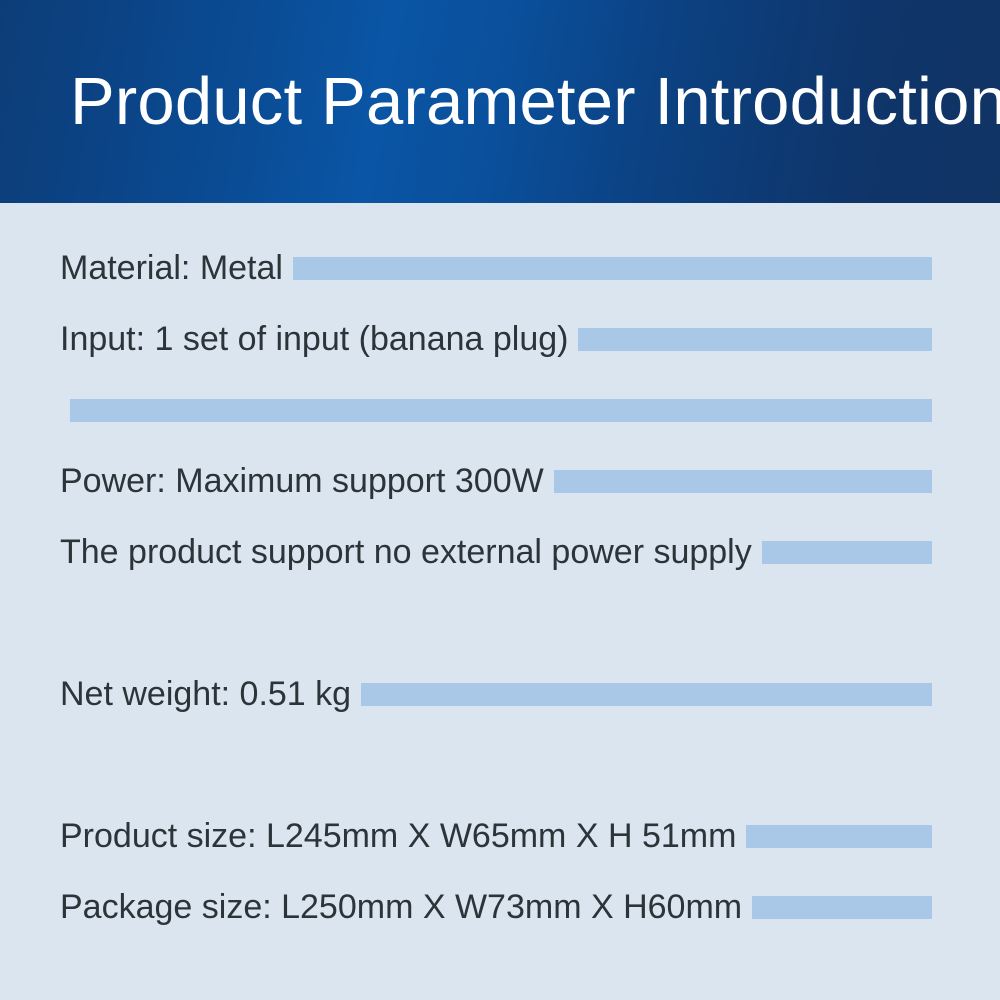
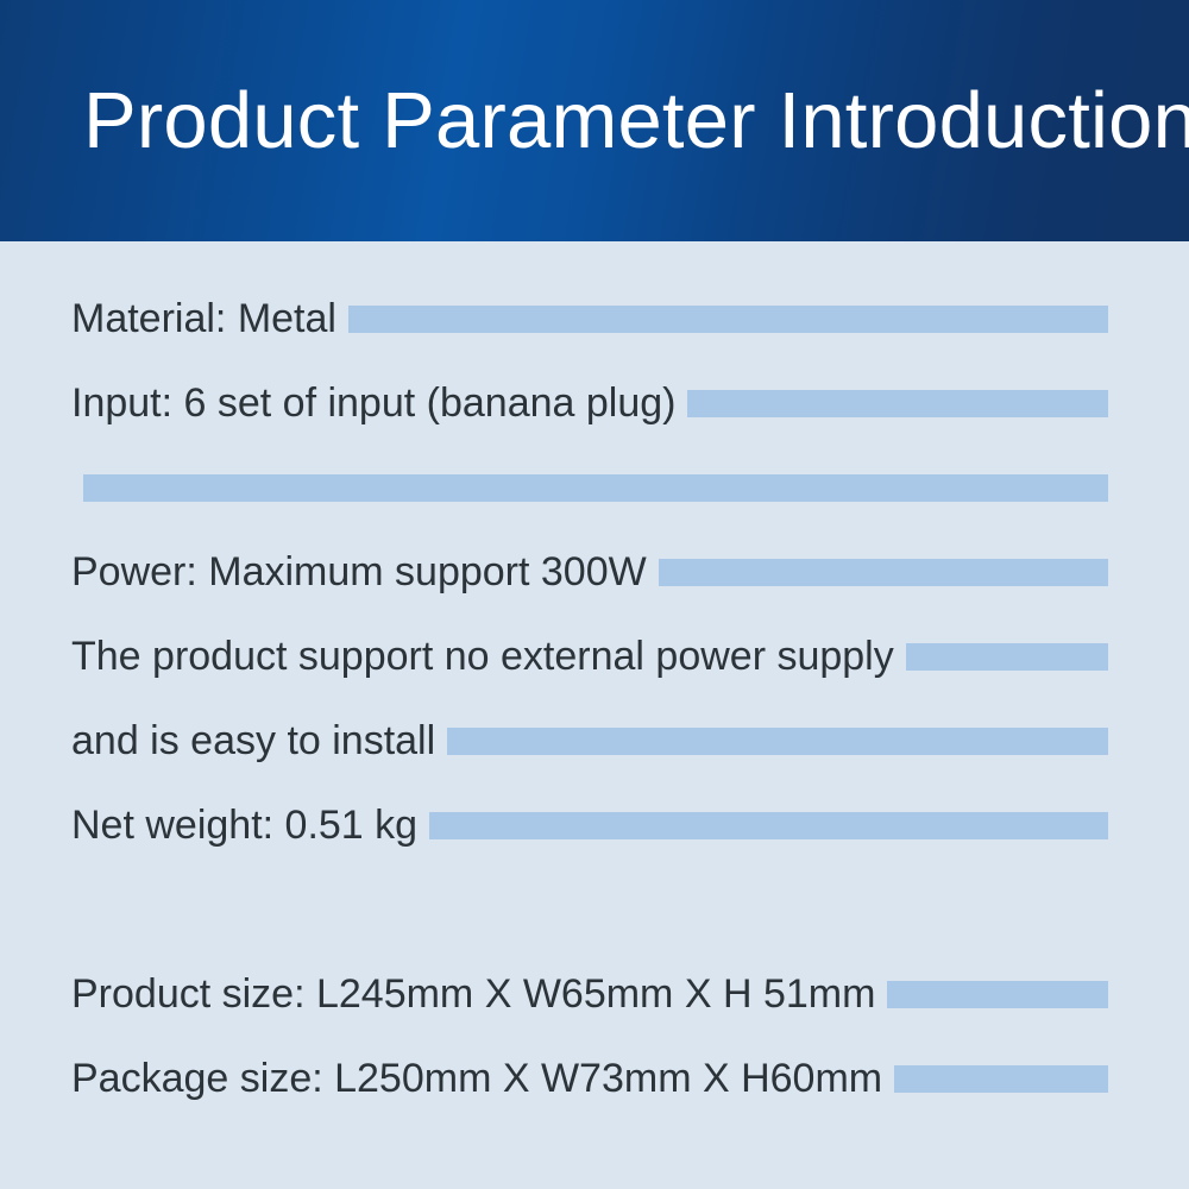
  Product Parameter Introduction
  Material: Metal
- Input: 1 set of input (banana plug)
+ Input: 6 set of input (banana plug)
  Power: Maximum support 300W
  The product support no external power supply
+ and is easy to install
  Net weight: 0.51 kg
  Product size: L245mm X W65mm X H 51mm
  Package size: L250mm X W73mm X H60mm
